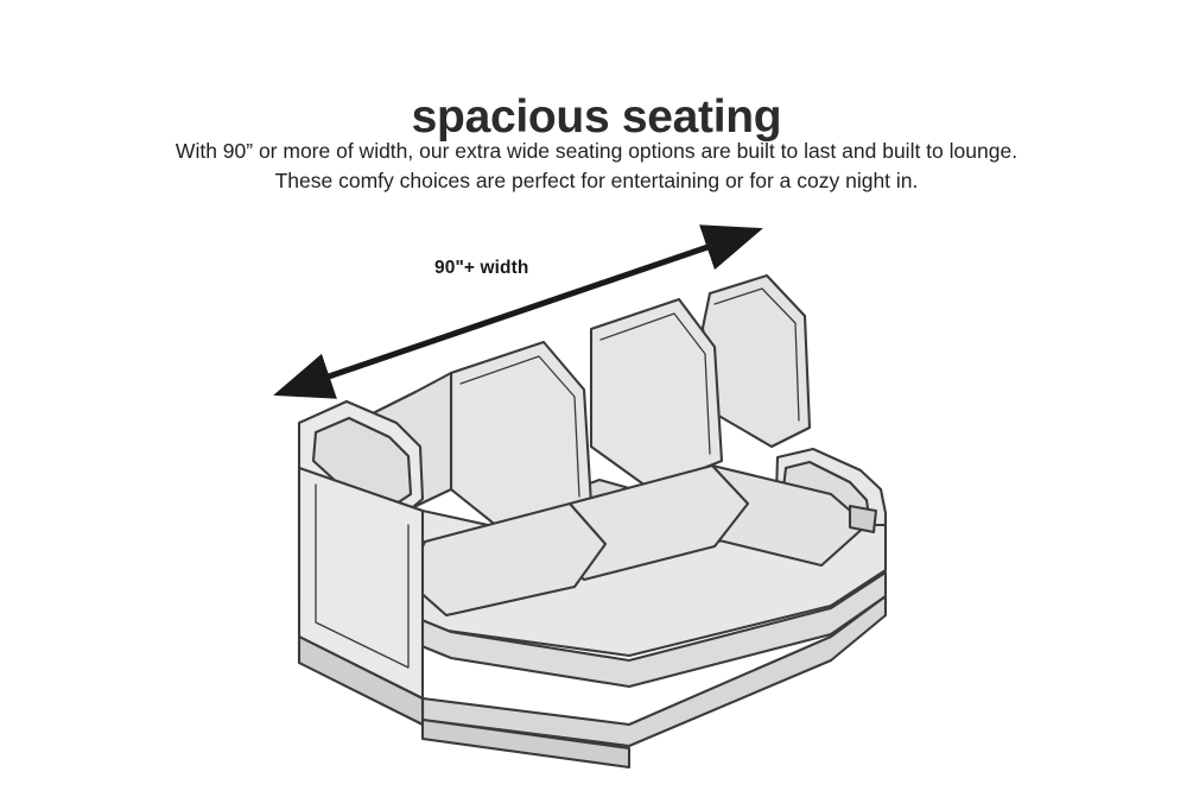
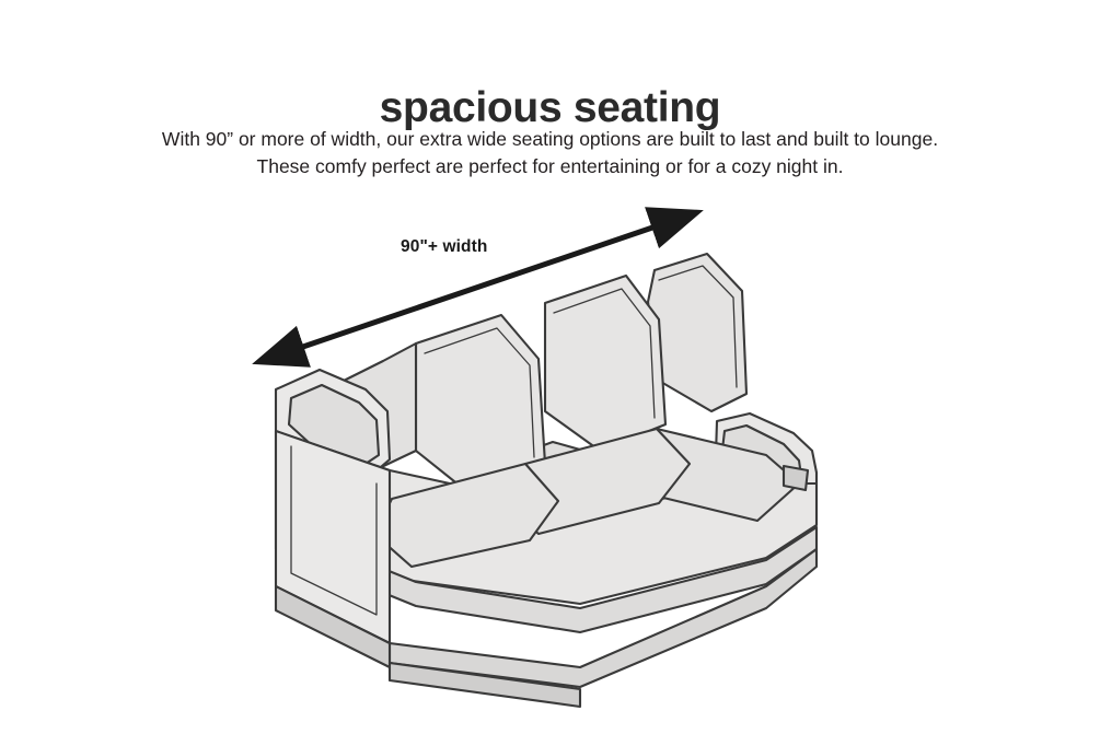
  spacious seating
  With 90” or more of width, our extra wide seating options are built to last and built to lounge.
- These comfy choices are perfect for entertaining or for a cozy night in.
+ These comfy perfect are perfect for entertaining or for a cozy night in.
  90"+ width
